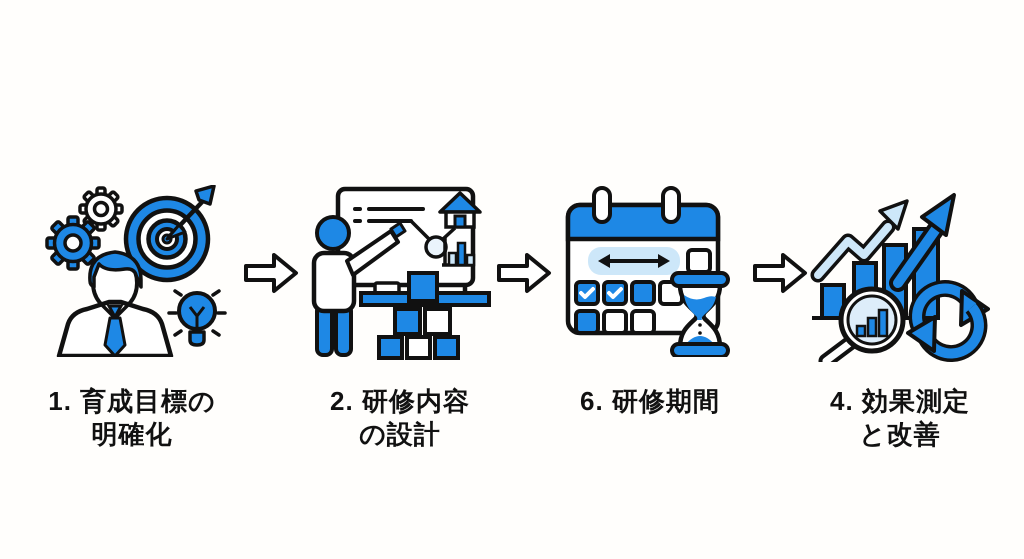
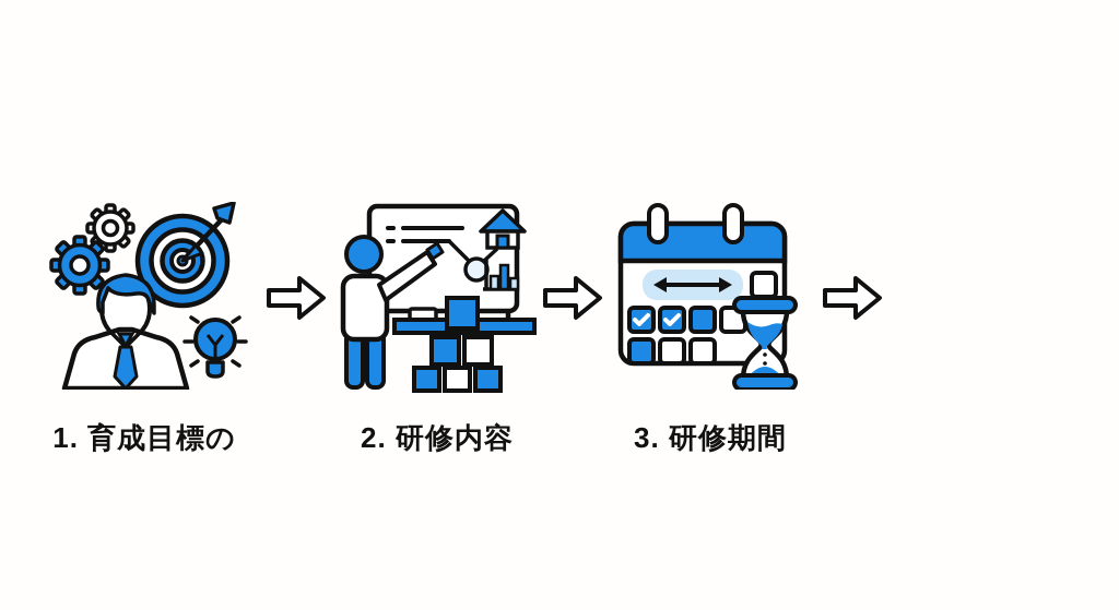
  1. 育成目標の
- 明確化
  2. 研修内容
- の設計
- 6. 研修期間
+ 3. 研修期間
- 4. 効果測定
- と改善
